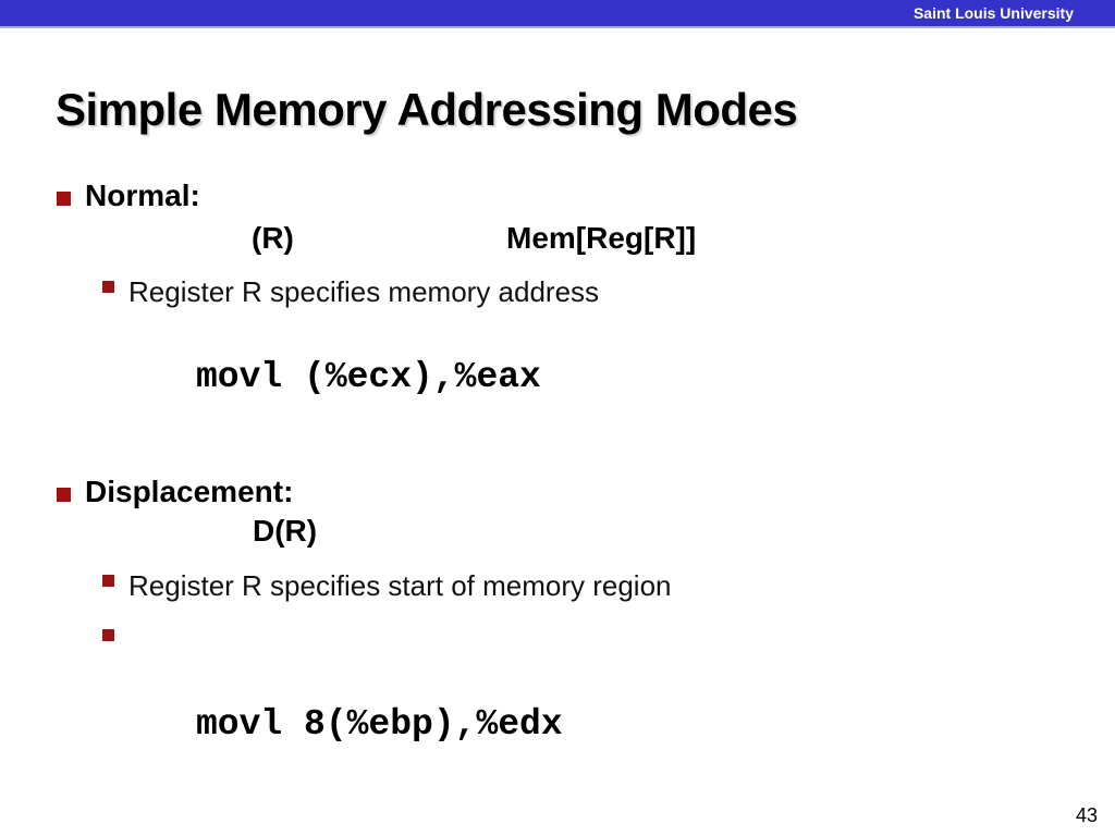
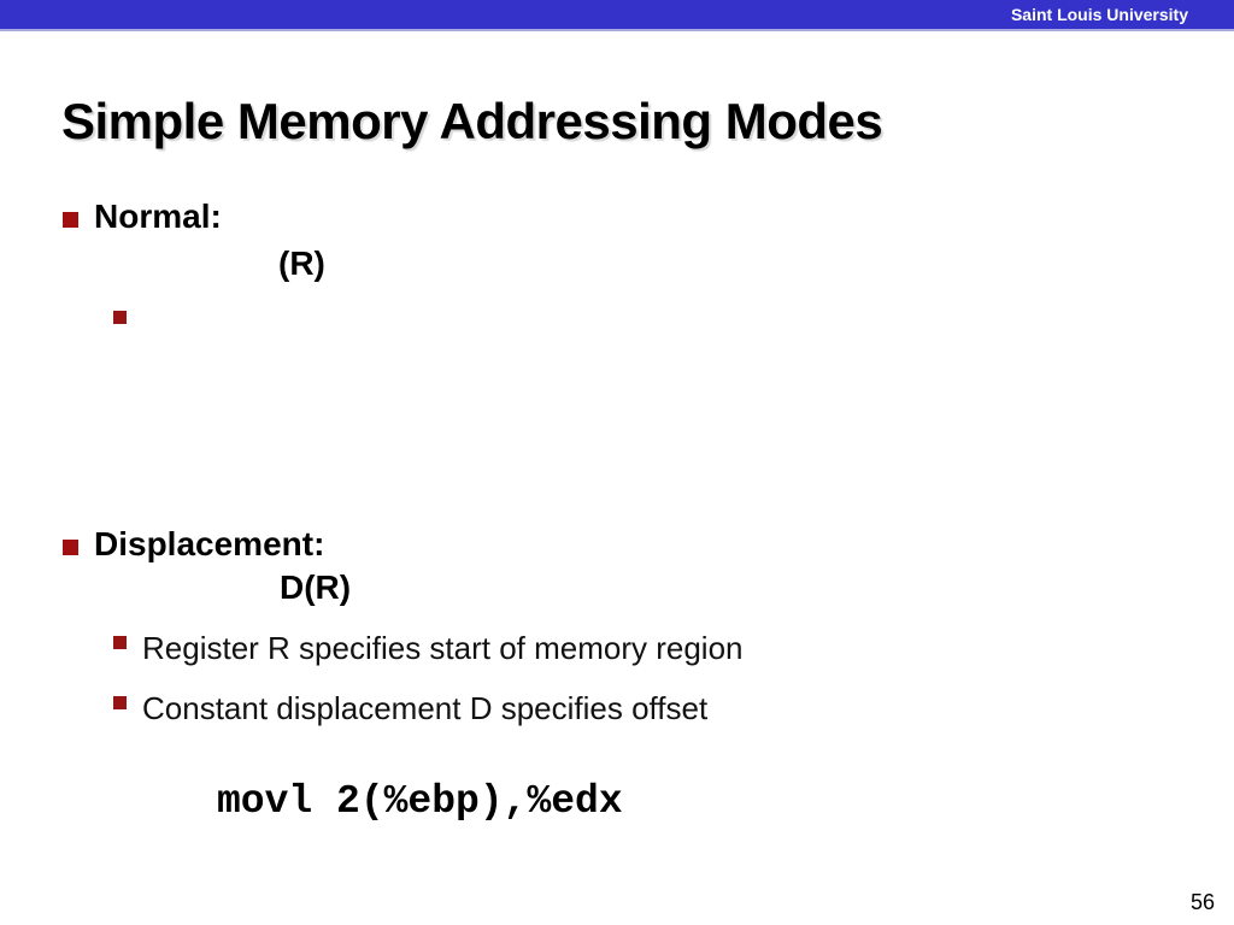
  Saint Louis University
  Simple Memory Addressing Modes
  Normal:
  (R)
- Mem[Reg[R]]
- Register R specifies memory address
- movl (%ecx),%eax
  Displacement:
  D(R)
  Register R specifies start of memory region
+ Constant displacement D specifies offset
- movl 8(%ebp),%edx
+ movl 2(%ebp),%edx
- 43
+ 56
